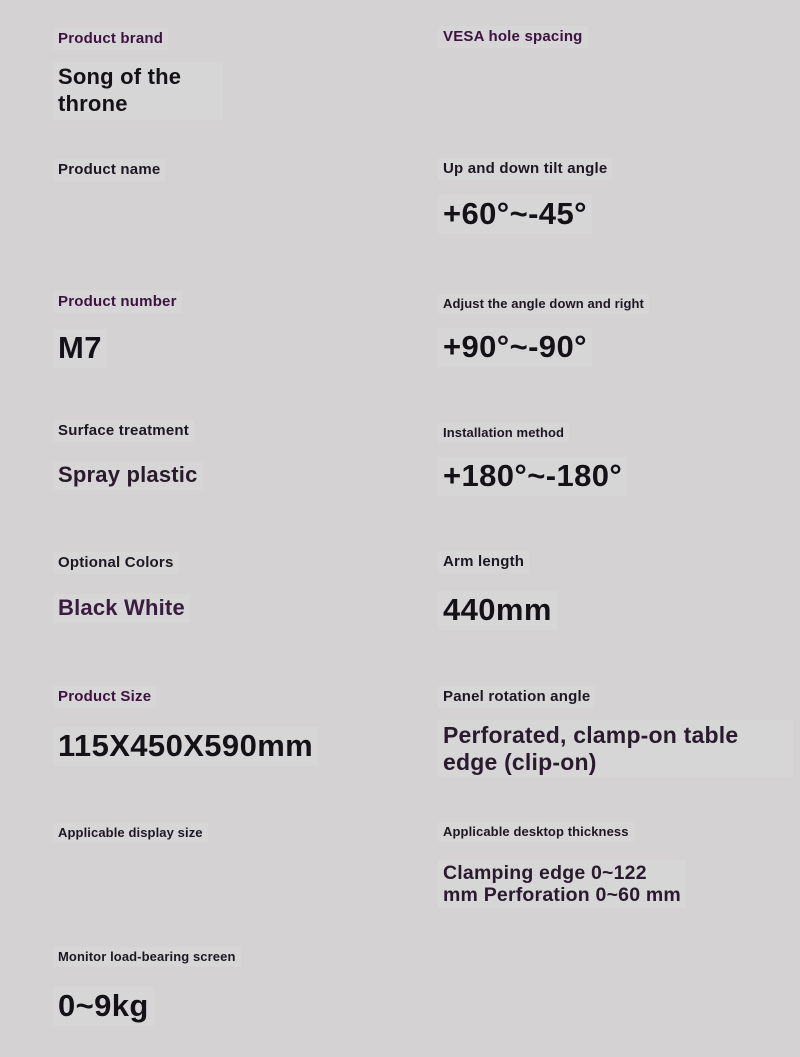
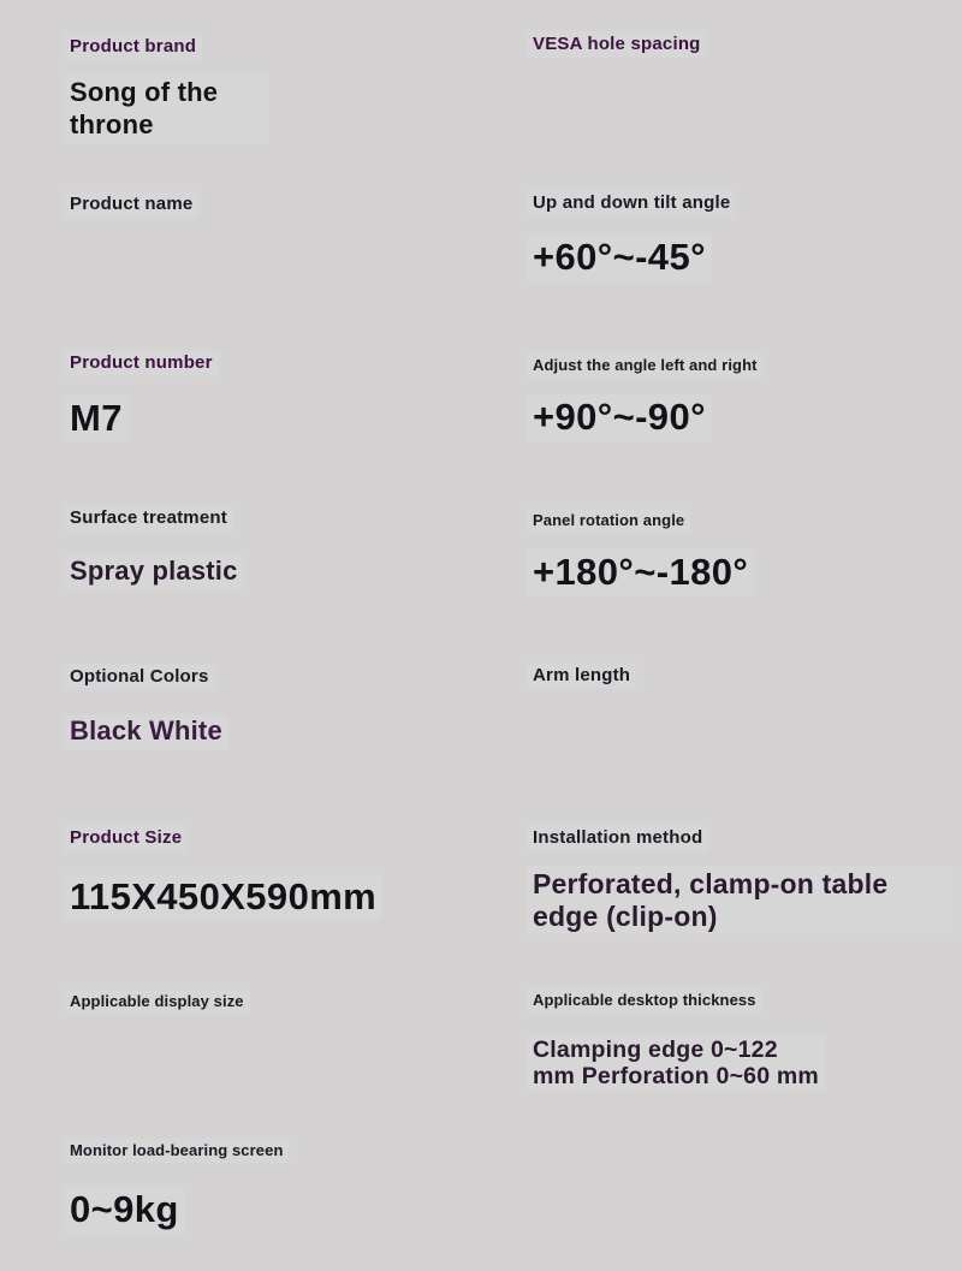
  Product brand
  Song of the throne
  Product name
  Product number
  M7
  Surface treatment
  Spray plastic
  Optional Colors
  Black White
  Product Size
  115X450X590mm
  Applicable display size
  Monitor load-bearing screen
  0~9kg
  VESA hole spacing
  Up and down tilt angle
  +60°~-45°
- Adjust the angle down and right
+ Adjust the angle left and right
  +90°~-90°
- Installation method
+ Panel rotation angle
  +180°~-180°
  Arm length
- 440mm
- Panel rotation angle
+ Installation method
  Perforated, clamp-on table edge (clip-on)
  Applicable desktop thickness
  Clamping edge 0~122 mm Perforation 0~60 mm
